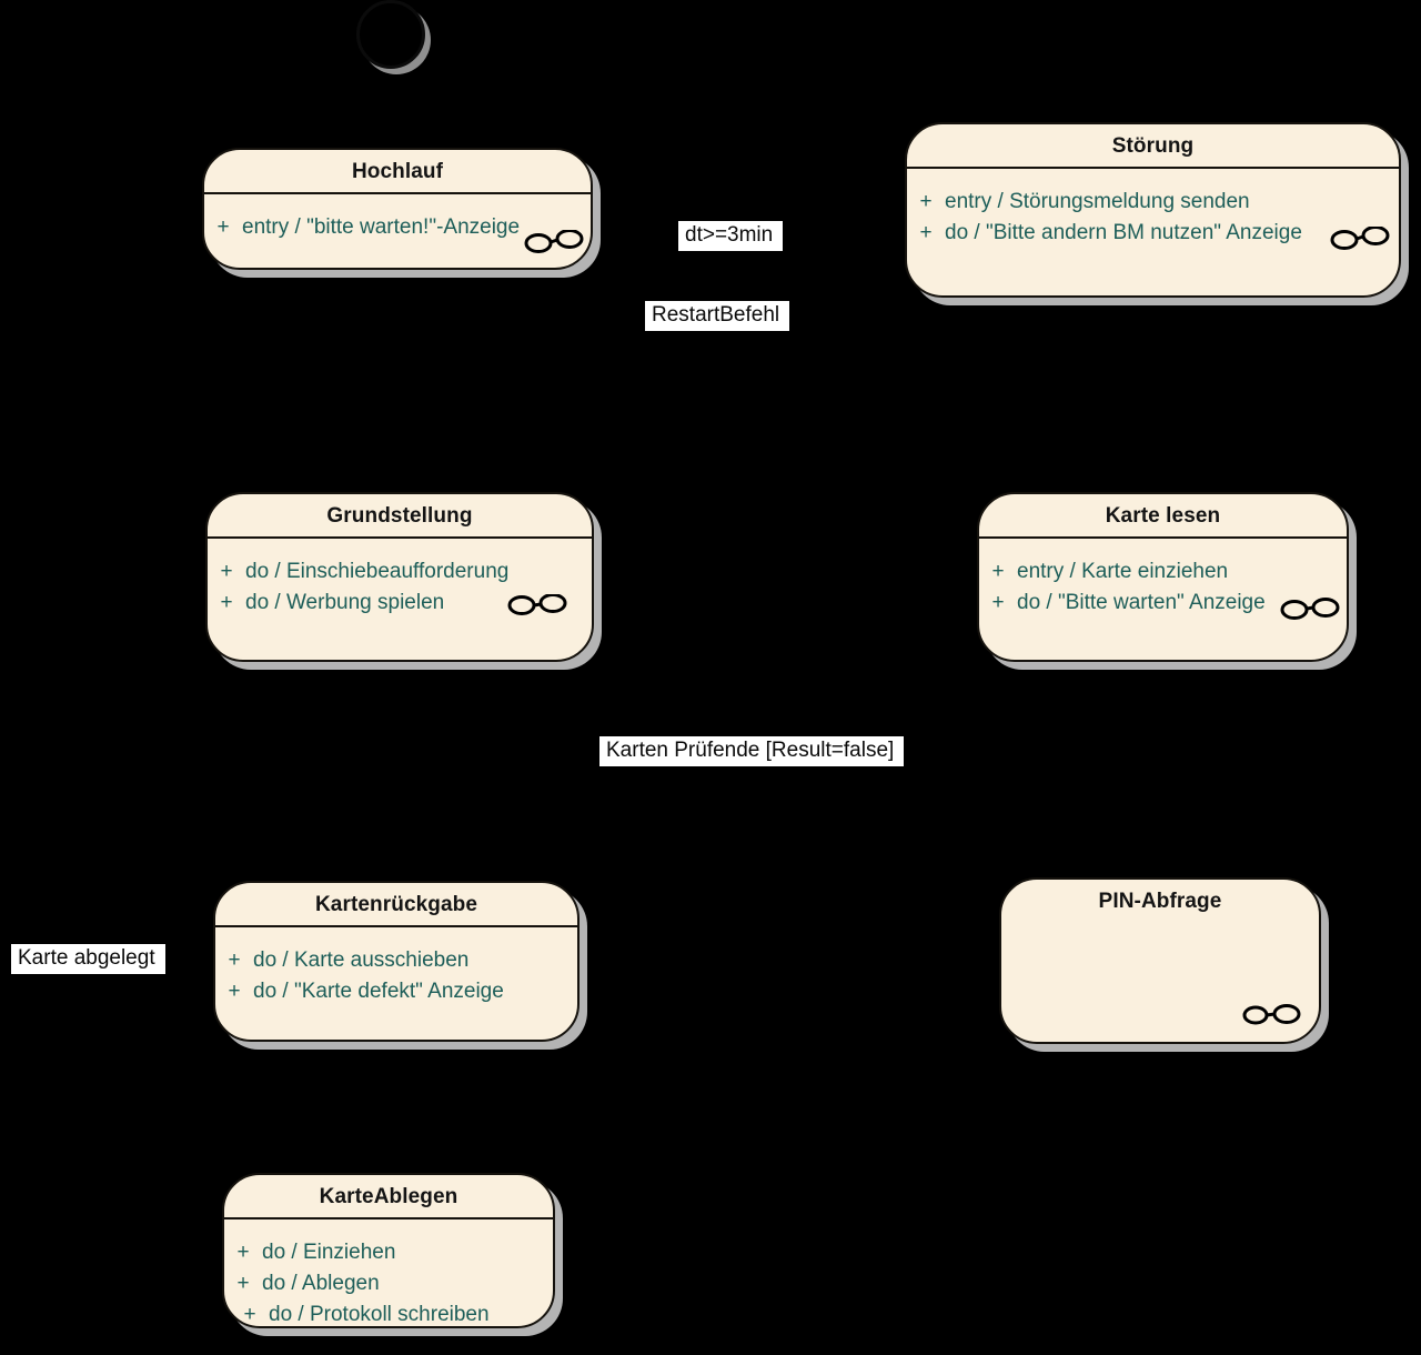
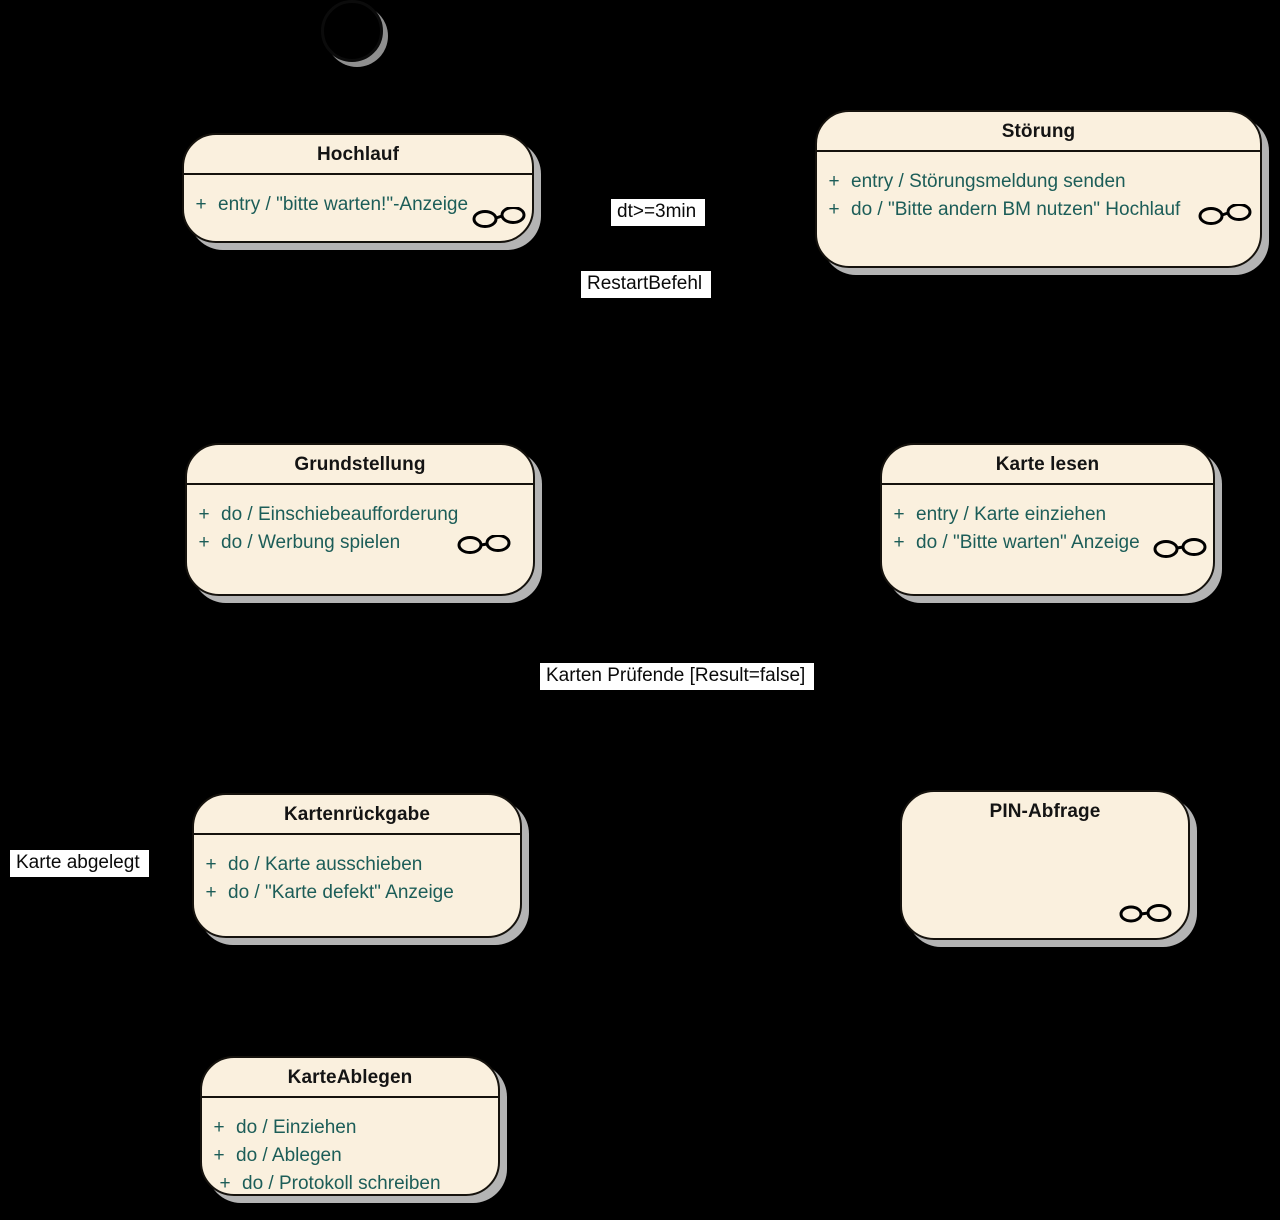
  Hochlauf
  +
  entry / "bitte warten!"-Anzeige
  Störung
  +
  entry / Störungsmeldung senden
  +
- do / "Bitte andern BM nutzen" Anzeige
+ do / "Bitte andern BM nutzen" Hochlauf
  Grundstellung
  +
  do / Einschiebeaufforderung
  +
  do / Werbung spielen
  Karte lesen
  +
  entry / Karte einziehen
  +
  do / "Bitte warten" Anzeige
  Kartenrückgabe
  +
  do / Karte ausschieben
  +
  do / "Karte defekt" Anzeige
  PIN-Abfrage
  KarteAblegen
  +
  do / Einziehen
  +
  do / Ablegen
  +
  do / Protokoll schreiben
  dt>=3min
  RestartBefehl
  Karten Prüfende [Result=false]
  Karte abgelegt
